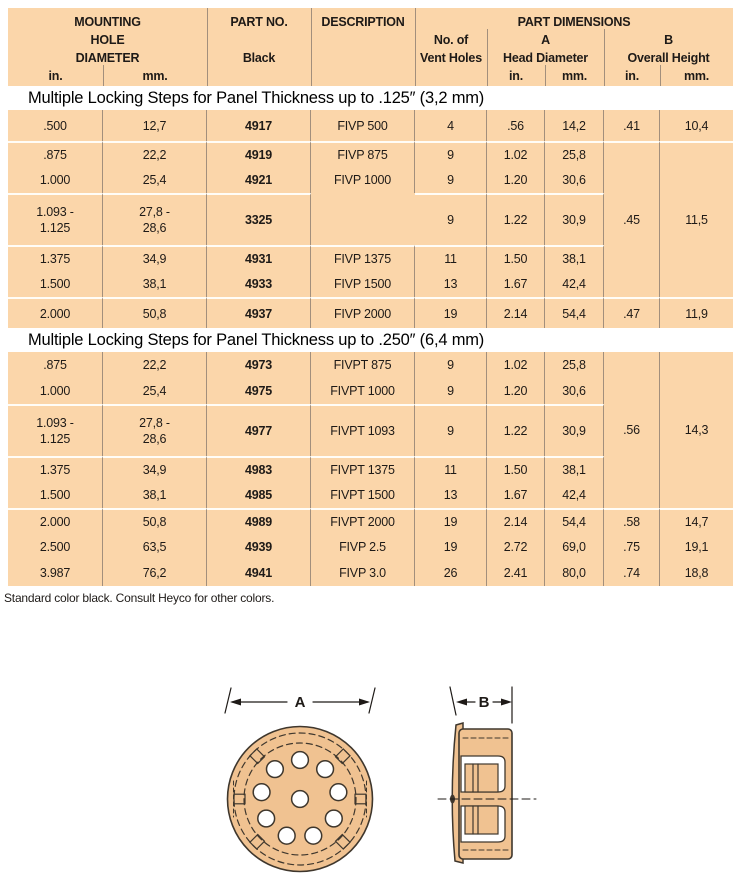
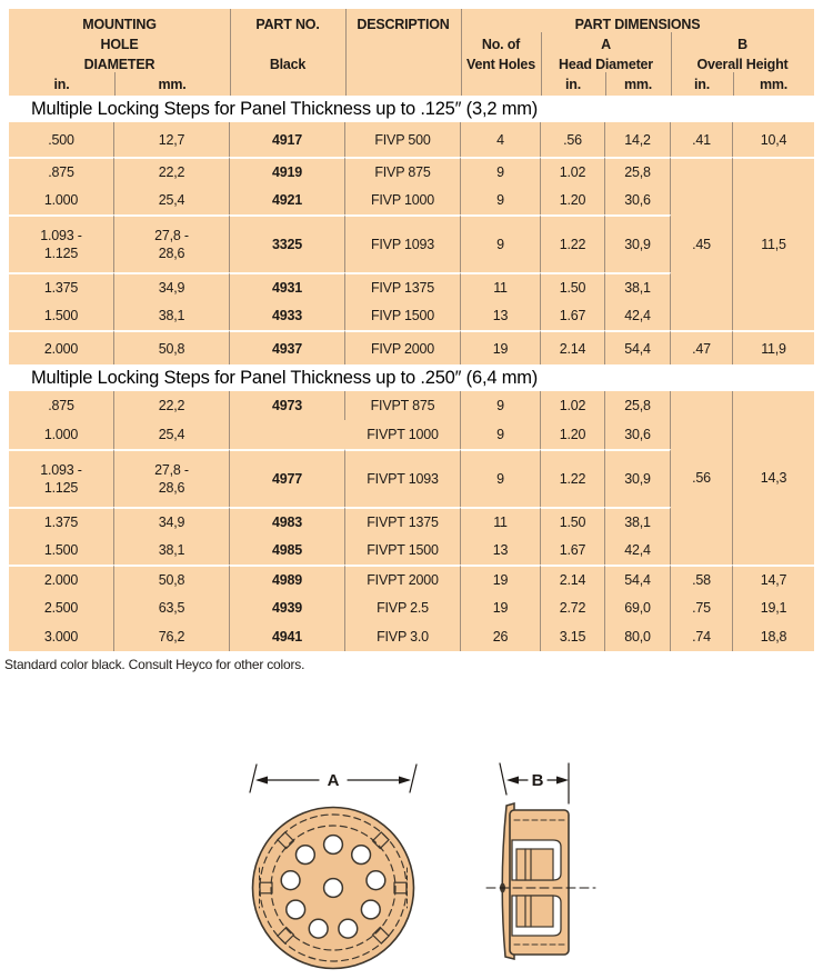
  MOUNTING
  HOLE
  DIAMETER
  PART NO.
  Black
  DESCRIPTION
  PART DIMENSIONS
  No. of
  Vent Holes
  A
  Head Diameter
  B
  Overall Height
  in.
  mm.
  in.
  mm.
  in.
  mm.
  Multiple Locking Steps for Panel Thickness up to .125″ (3,2 mm)
  .500
  12,7
  4917
  FIVP 500
  4
  .56
  14,2
  .41
  10,4
  .875
  22,2
  4919
  FIVP 875
  9
  1.02
  25,8
  1.000
  25,4
  4921
  FIVP 1000
  9
  1.20
  30,6
  1.093 -
  1.125
  27,8 -
  28,6
  3325
+ FIVP 1093
  9
  1.22
  30,9
  1.375
  34,9
  4931
  FIVP 1375
  11
  1.50
  38,1
  1.500
  38,1
  4933
  FIVP 1500
  13
  1.67
  42,4
  2.000
  50,8
  4937
  FIVP 2000
  19
  2.14
  54,4
  .47
  11,9
  .45
  11,5
  Multiple Locking Steps for Panel Thickness up to .250″ (6,4 mm)
  .875
  22,2
  4973
  FIVPT 875
  9
  1.02
  25,8
  1.000
  25,4
- 4975
  FIVPT 1000
  9
  1.20
  30,6
  1.093 -
  1.125
  27,8 -
  28,6
  4977
  FIVPT 1093
  9
  1.22
  30,9
  1.375
  34,9
  4983
  FIVPT 1375
  11
  1.50
  38,1
  1.500
  38,1
  4985
  FIVPT 1500
  13
  1.67
  42,4
  2.000
  50,8
  4989
  FIVPT 2000
  19
  2.14
  54,4
  .58
  14,7
  2.500
  63,5
  4939
  FIVP 2.5
  19
  2.72
  69,0
  .75
  19,1
- 3.987
+ 3.000
  76,2
  4941
  FIVP 3.0
  26
- 2.41
+ 3.15
  80,0
  .74
  18,8
  .56
  14,3
  Standard color black. Consult Heyco for other colors.
  A
  B
